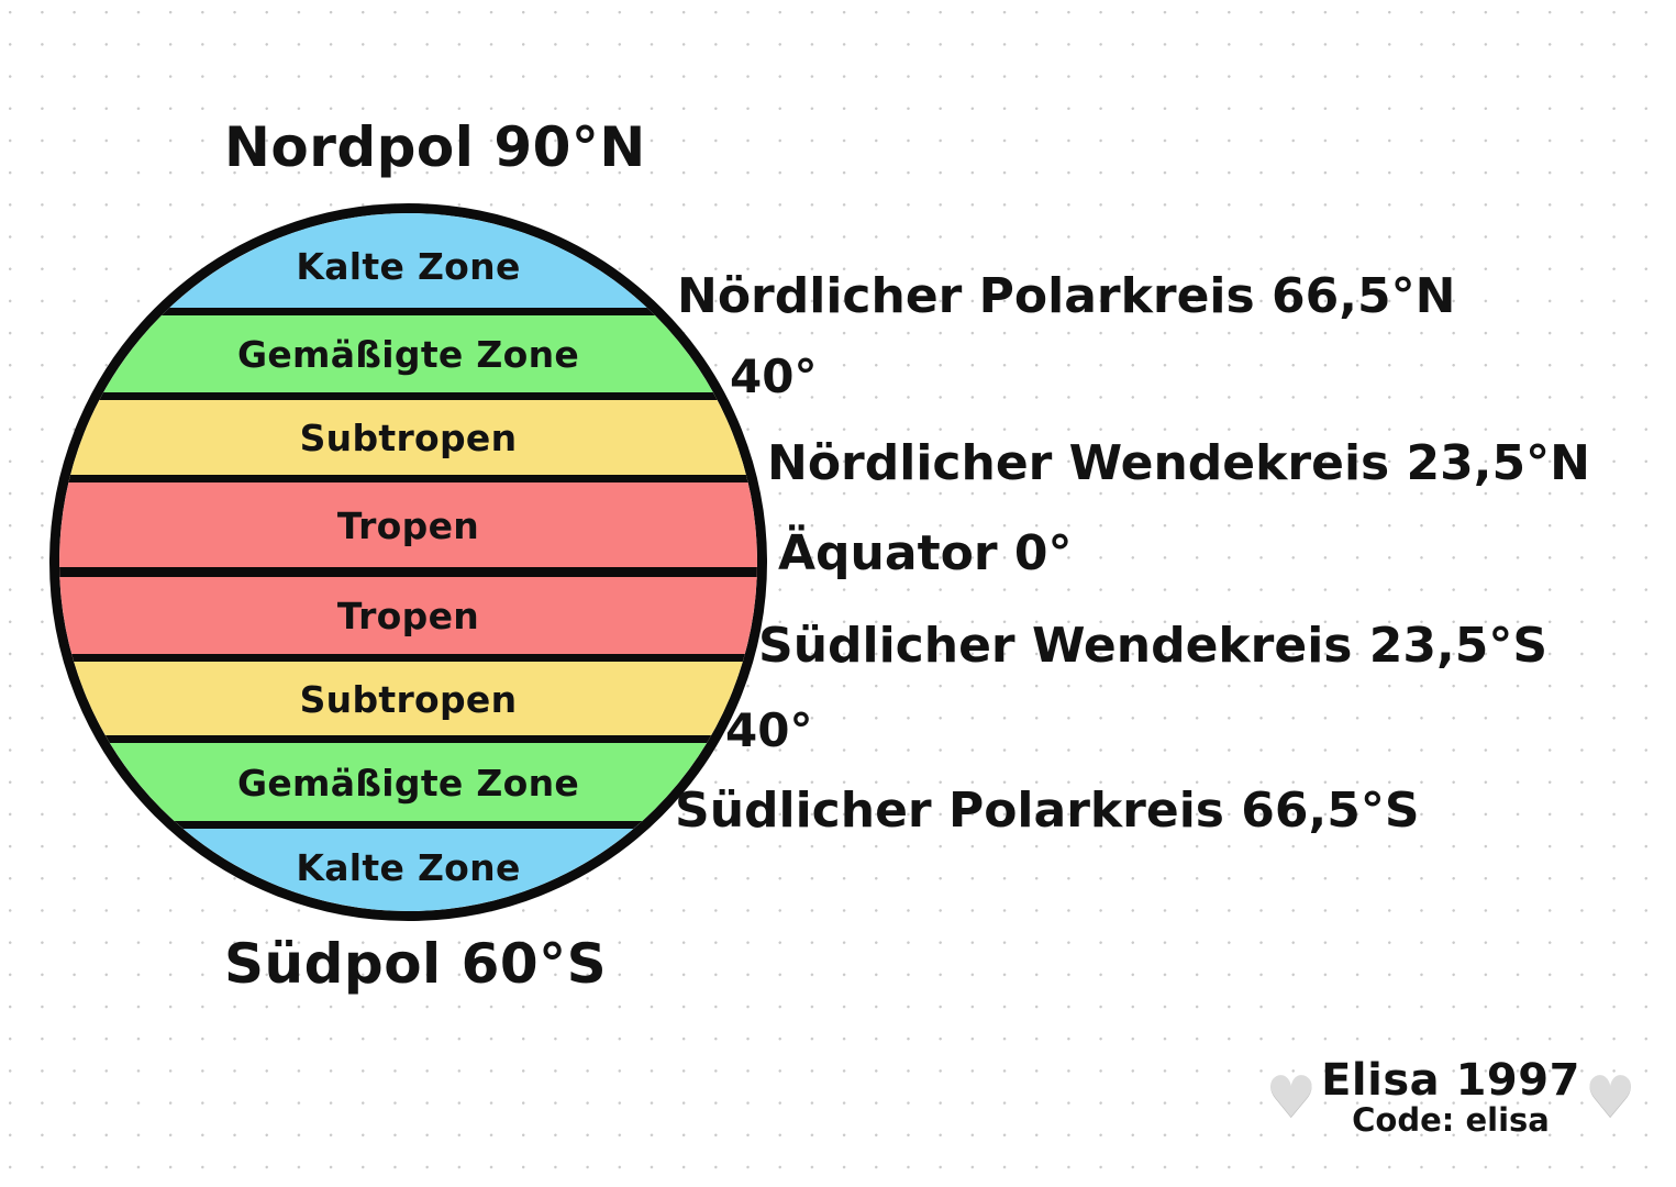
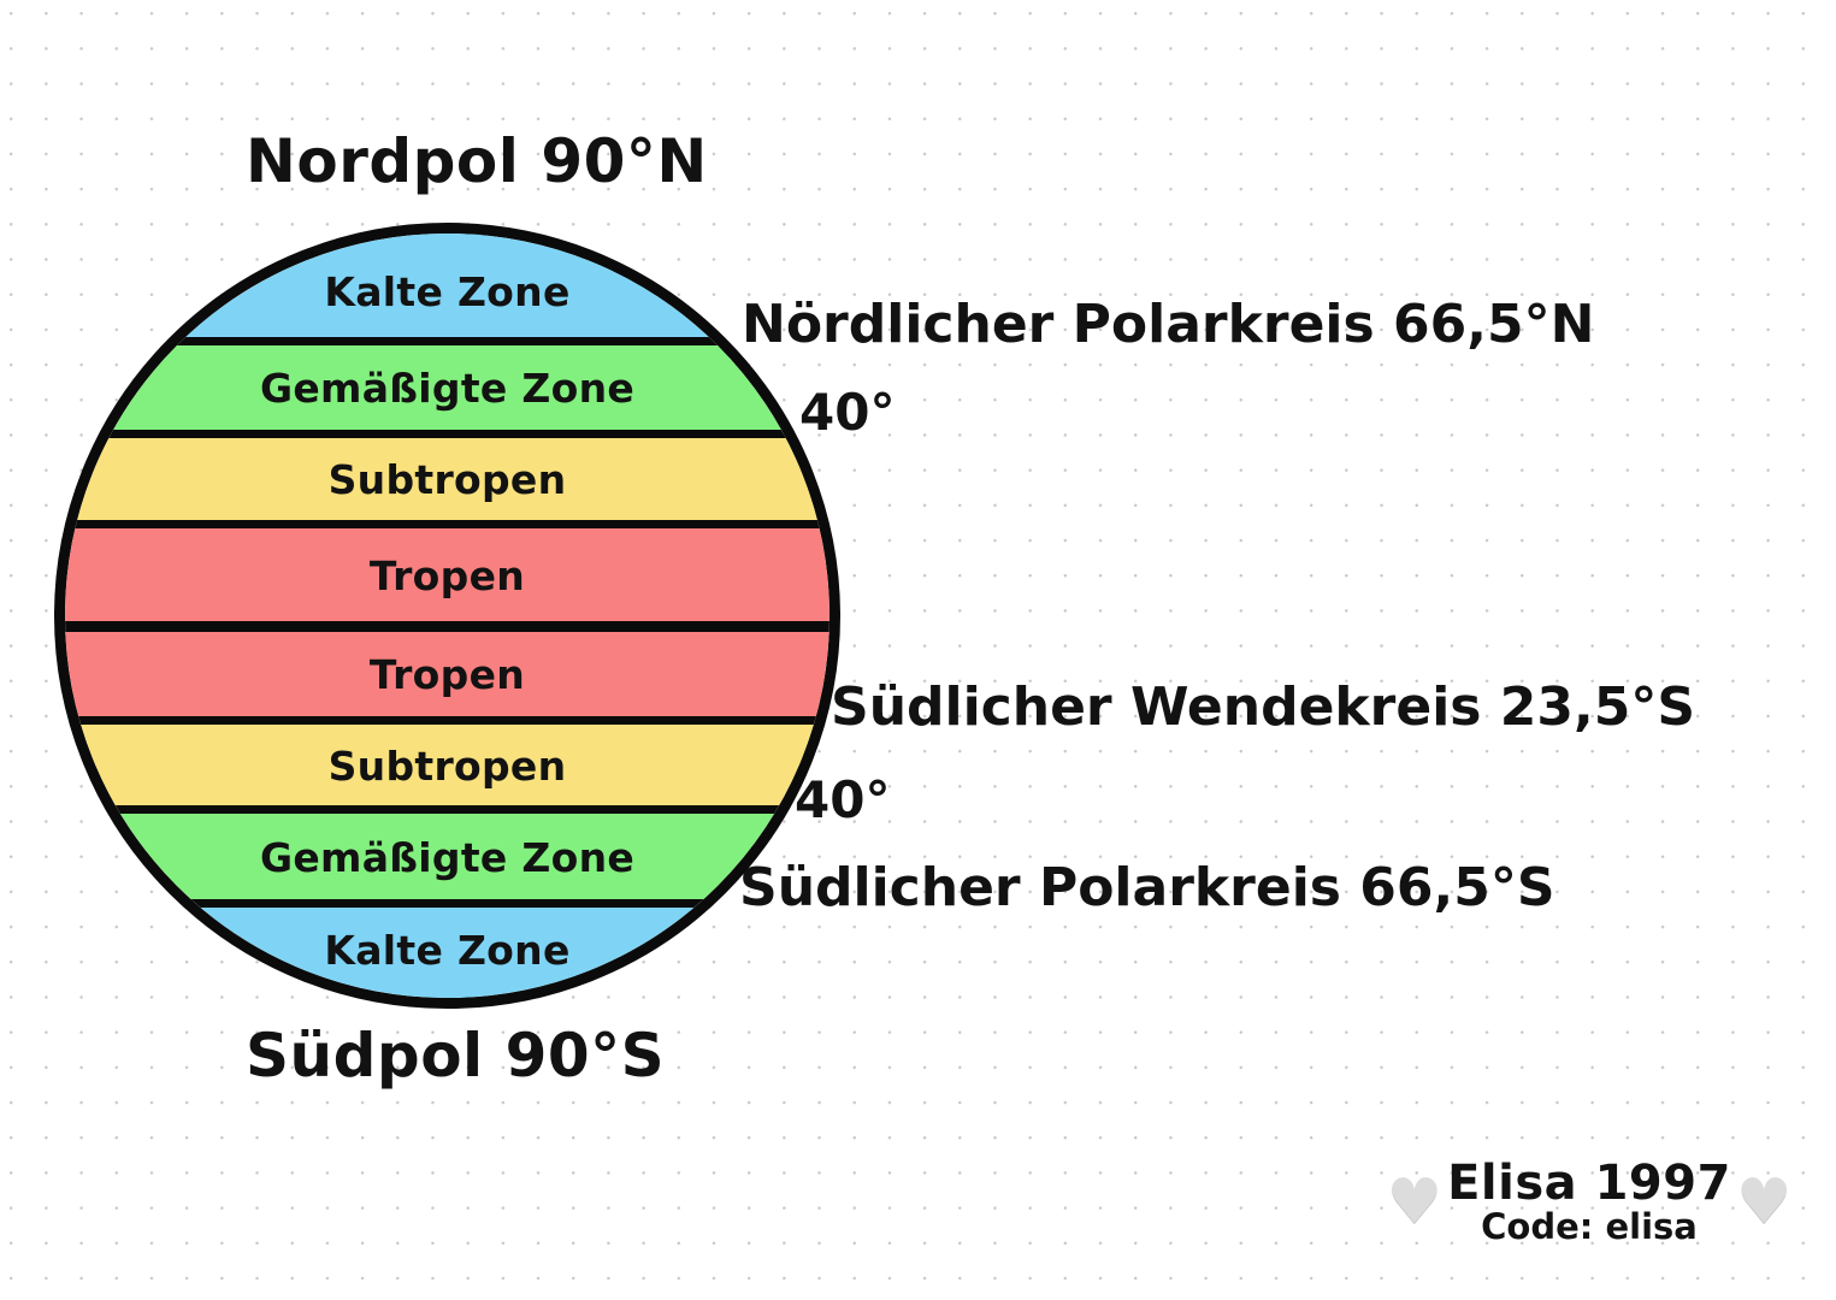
  Nordpol 90°N
  Kalte Zone
  Gemäßigte Zone
  Subtropen
  Tropen
  Tropen
  Subtropen
  Gemäßigte Zone
  Kalte Zone
- Südpol 60°S
+ Südpol 90°S
  Nördlicher Polarkreis 66,5°N
  40°
- Nördlicher Wendekreis 23,5°N
- Äquator 0°
  Südlicher Wendekreis 23,5°S
  40°
  Südlicher Polarkreis 66,5°S
  ♥
  Elisa 1997
  Code: elisa
  ♥
